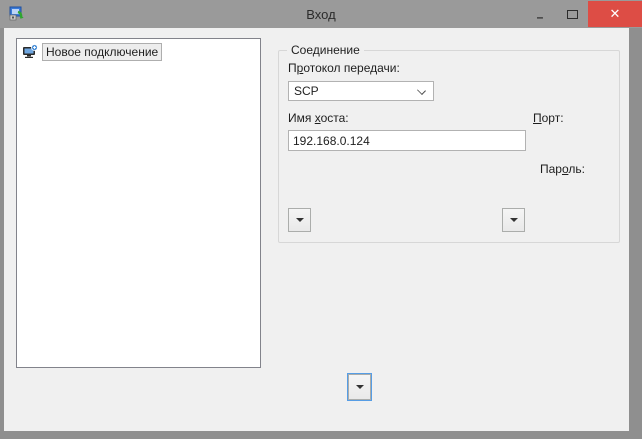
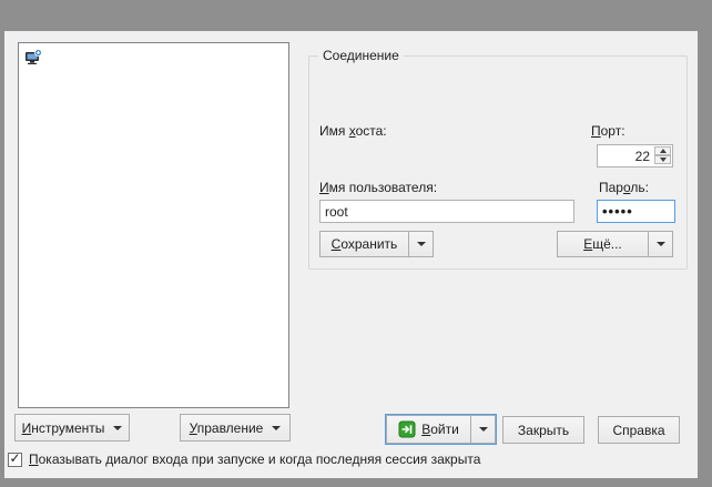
- Вход
- –
- ✕
- Новое подключение
  Соединение
- Протокол передачи:
- SCP
  Имя хоста:
- 192.168.0.124
  Порт:
+ 22
+ Имя пользователя:
+ root
  Пароль:
+ •••••
+ С
+ охранить
+ Е
+ щё...
+ Инструменты
+ Управление
+ Войти
+ Закрыть
+ Справка
+ ✓
+ Показывать диалог входа при запуске и когда последняя сессия закрыта
